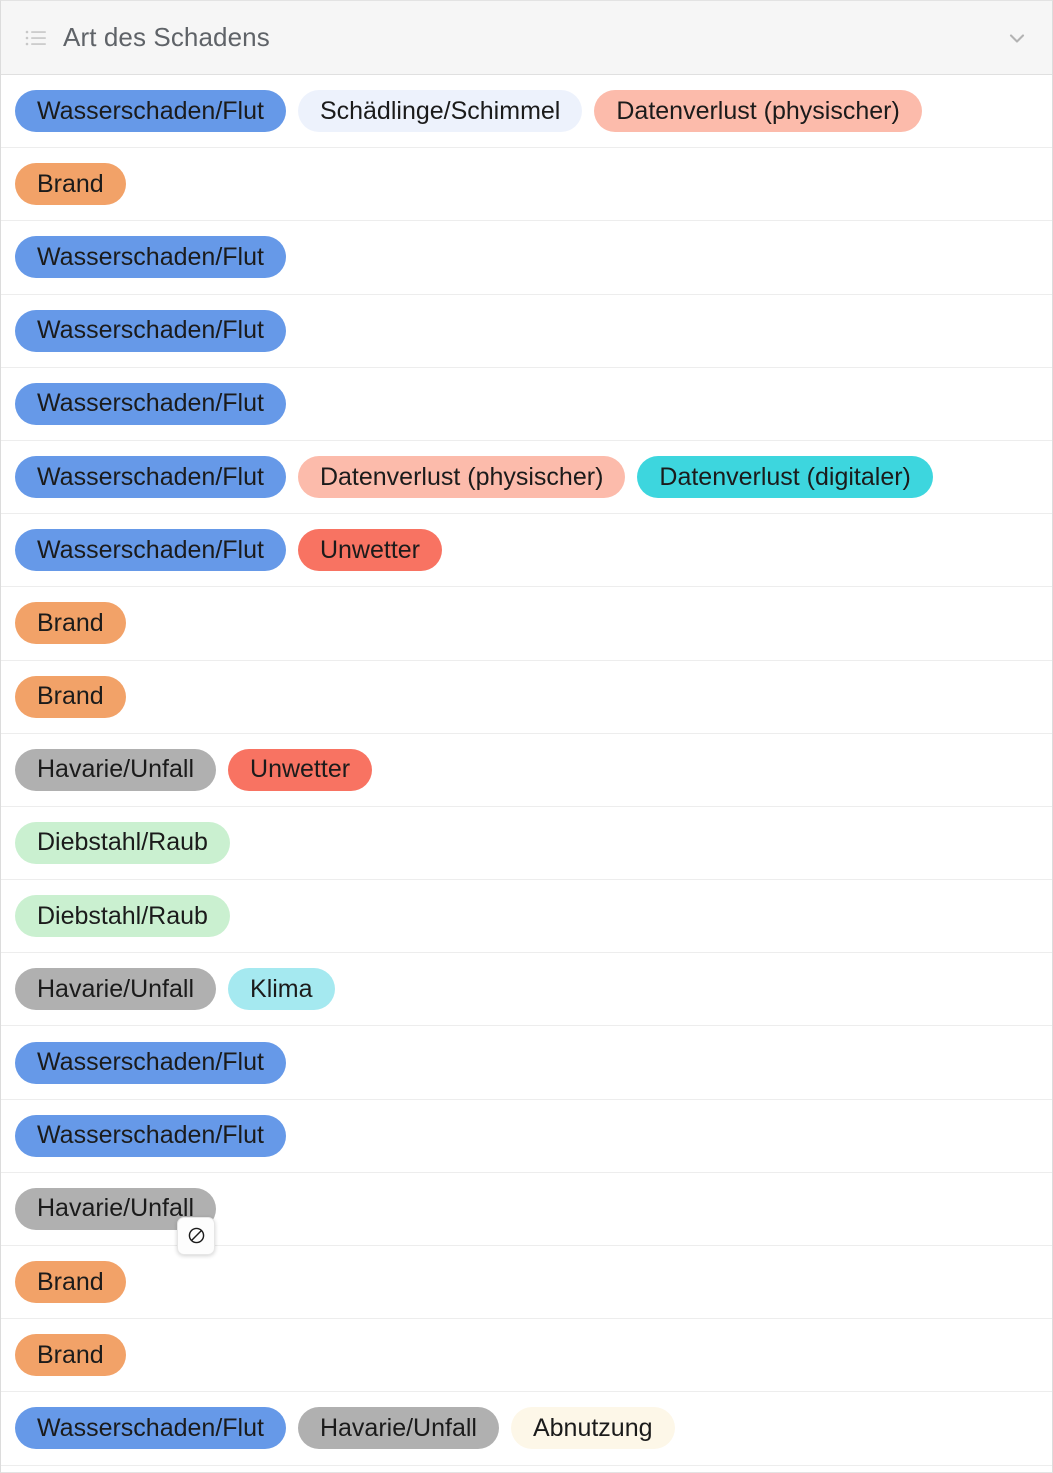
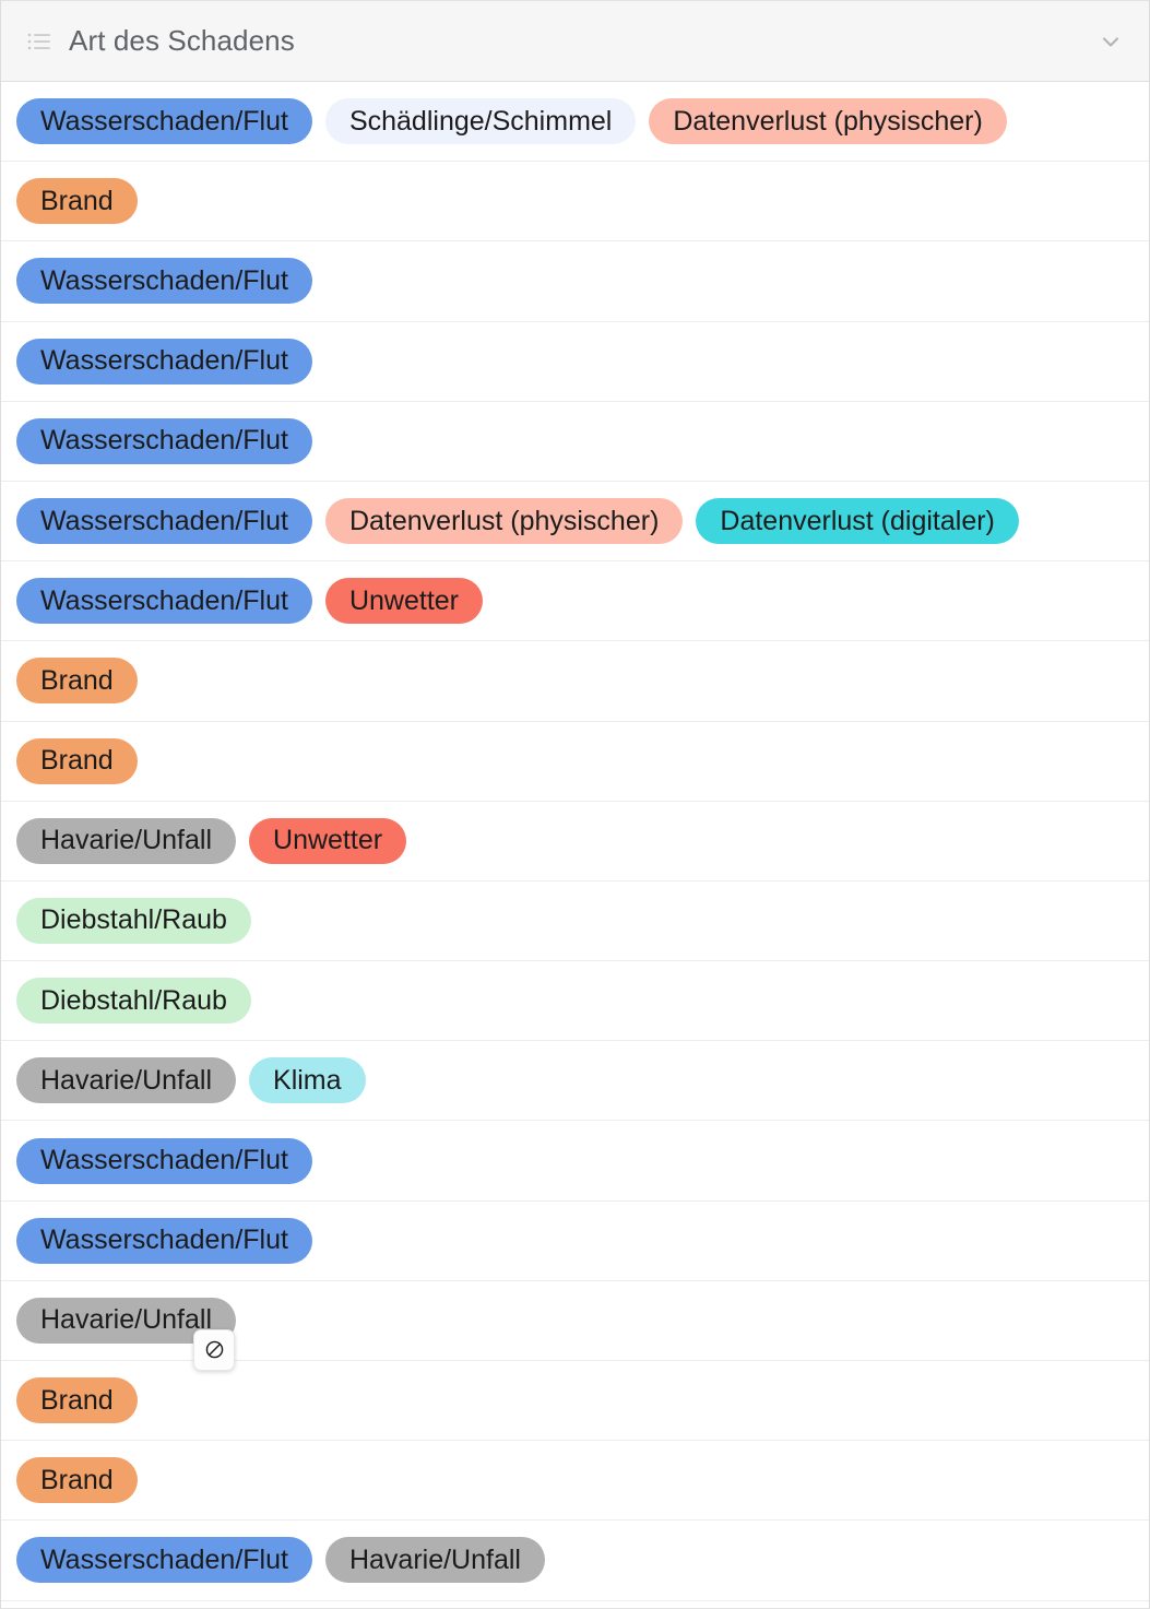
  Art des Schadens
  Wasserschaden/Flut
  Schädlinge/Schimmel
  Datenverlust (physischer)
  Brand
  Wasserschaden/Flut
  Wasserschaden/Flut
  Wasserschaden/Flut
  Wasserschaden/Flut
  Datenverlust (physischer)
  Datenverlust (digitaler)
  Wasserschaden/Flut
  Unwetter
  Brand
  Brand
  Havarie/Unfall
  Unwetter
  Diebstahl/Raub
  Diebstahl/Raub
  Havarie/Unfall
  Klima
  Wasserschaden/Flut
  Wasserschaden/Flut
  Havarie/Unfall
  Brand
  Brand
  Wasserschaden/Flut
  Havarie/Unfall
- Abnutzung
